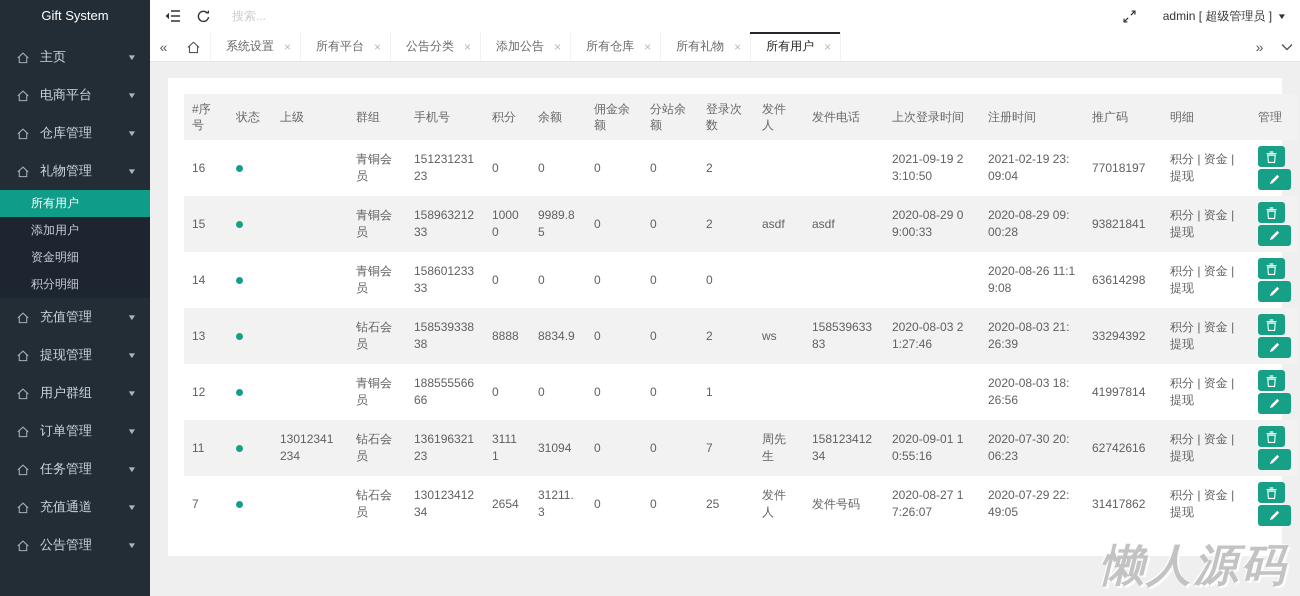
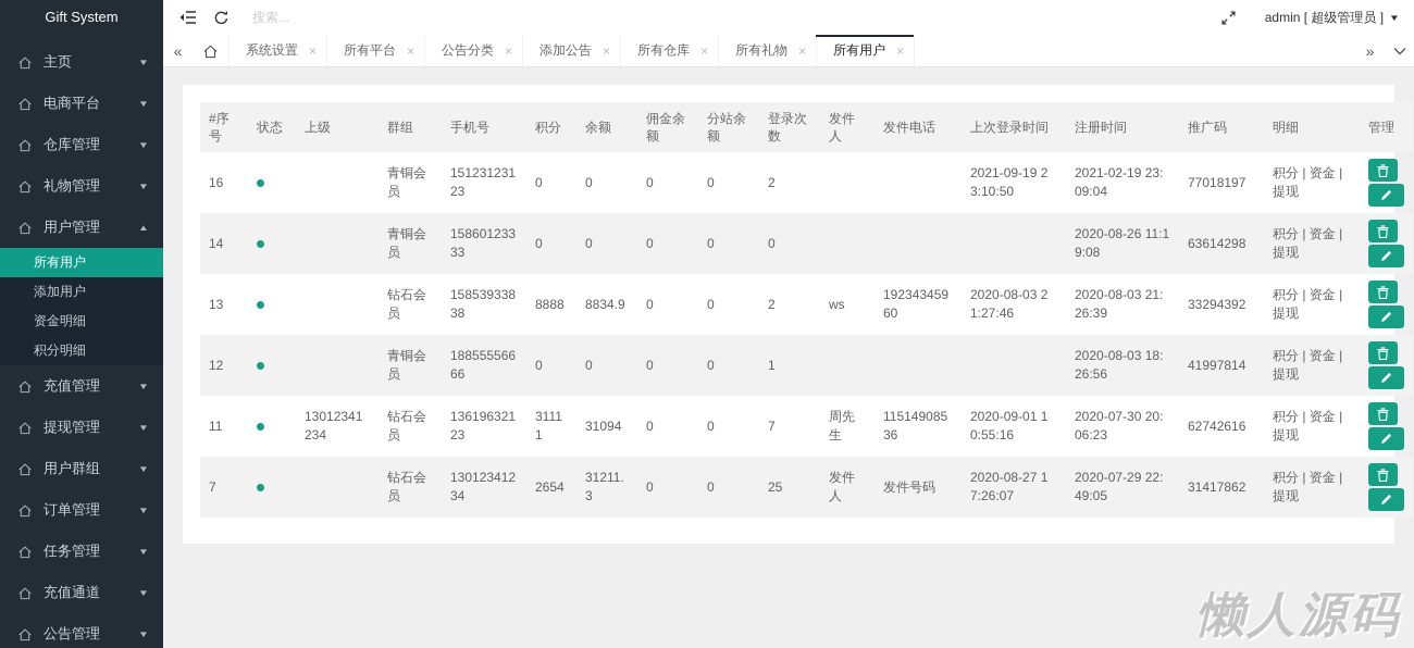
  Gift System
  主页
  ▼
  电商平台
  ▼
  仓库管理
  ▼
  礼物管理
  ▼
+ 用户管理
+ ▲
  所有用户
  添加用户
  资金明细
  积分明细
  充值管理
  ▼
  提现管理
  ▼
  用户群组
  ▼
  订单管理
  ▼
  任务管理
  ▼
  充值通道
  ▼
  公告管理
  ▼
  搜索...
  admin [ 超级管理员 ]
  ▼
  «
  系统设置
  ×
  所有平台
  ×
  公告分类
  ×
  添加公告
  ×
  所有仓库
  ×
  所有礼物
  ×
  所有用户
  ×
  »
  #序号	状态	上级	群组	手机号	积分	余额	佣金余额	分站余额	登录次数	发件人	发件电话	上次登录时间	注册时间	推广码	明细	管理
  16			青铜会员	15123123123	0	0	0	0	2			2021-09-19 23:10:50	2021-02-19 23:09:04	77018197	积分 | 资金 | 提现
- 15			青铜会员	15896321233	10000	9989.85	0	0	2	asdf	asdf	2020-08-29 09:00:33	2020-08-29 09:00:28	93821841	积分 | 资金 | 提现
  14			青铜会员	15860123333	0	0	0	0	0				2020-08-26 11:19:08	63614298	积分 | 资金 | 提现
- 13			钻石会员	15853933838	8888	8834.9	0	0	2	ws	15853963383	2020-08-03 21:27:46	2020-08-03 21:26:39	33294392	积分 | 资金 | 提现
+ 13			钻石会员	15853933838	8888	8834.9	0	0	2	ws	19234345960	2020-08-03 21:27:46	2020-08-03 21:26:39	33294392	积分 | 资金 | 提现
  12			青铜会员	18855556666	0	0	0	0	1				2020-08-03 18:26:56	41997814	积分 | 资金 | 提现
- 11		13012341234	钻石会员	13619632123	31111	31094	0	0	7	周先生	15812341234	2020-09-01 10:55:16	2020-07-30 20:06:23	62742616	积分 | 资金 | 提现
+ 11		13012341234	钻石会员	13619632123	31111	31094	0	0	7	周先生	11514908536	2020-09-01 10:55:16	2020-07-30 20:06:23	62742616	积分 | 资金 | 提现
  7			钻石会员	13012341234	2654	31211.3	0	0	25	发件人	发件号码	2020-08-27 17:26:07	2020-07-29 22:49:05	31417862	积分 | 资金 | 提现
  懒人源码
